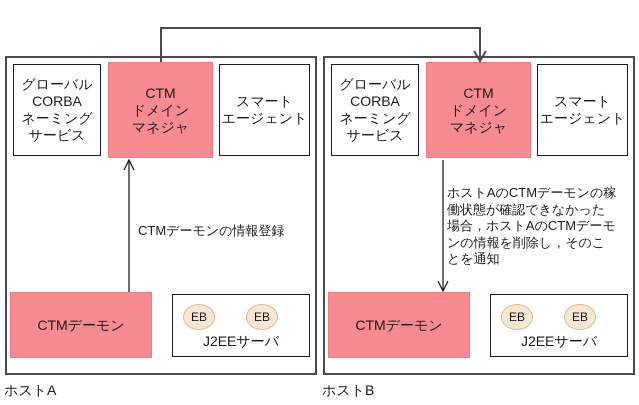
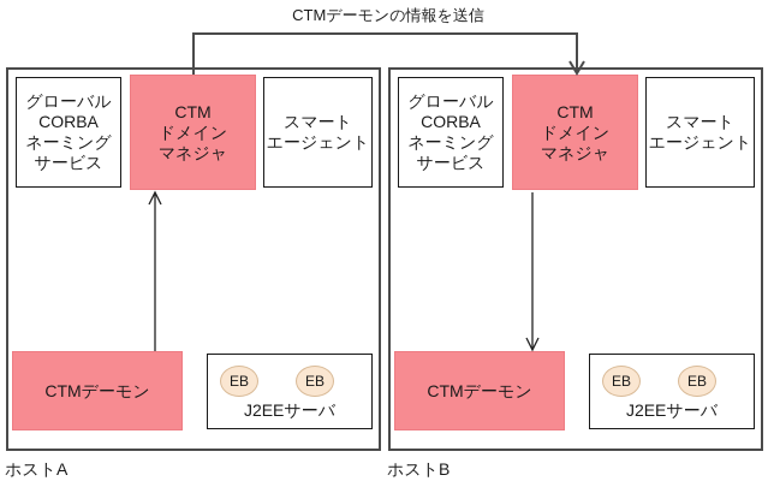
+ CTMデーモンの情報を送信
  グローバル
  CORBA
  ネーミング
  サービス
  CTM
  ドメイン
  マネジャ
  スマート
  エージェント
  CTMデーモン
  EB
  EB
  J2EEサーバ
  グローバル
  CORBA
  ネーミング
  サービス
  CTM
  ドメイン
  マネジャ
  スマート
  エージェント
  CTMデーモン
  EB
  EB
  J2EEサーバ
  ホストA
  ホストB
- CTMデーモンの情報登録
- ホストAのCTMデーモンの稼
- 働状態が確認できなかった
- 場合，ホストAのCTMデーモ
- ンの情報を削除し，そのこ
- とを通知
